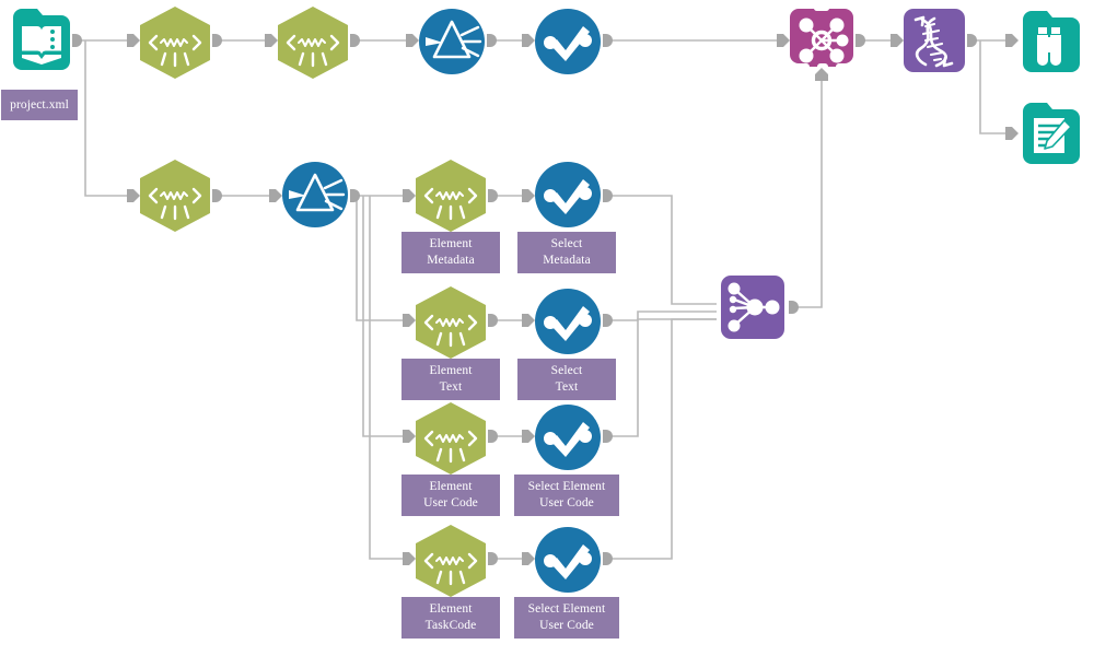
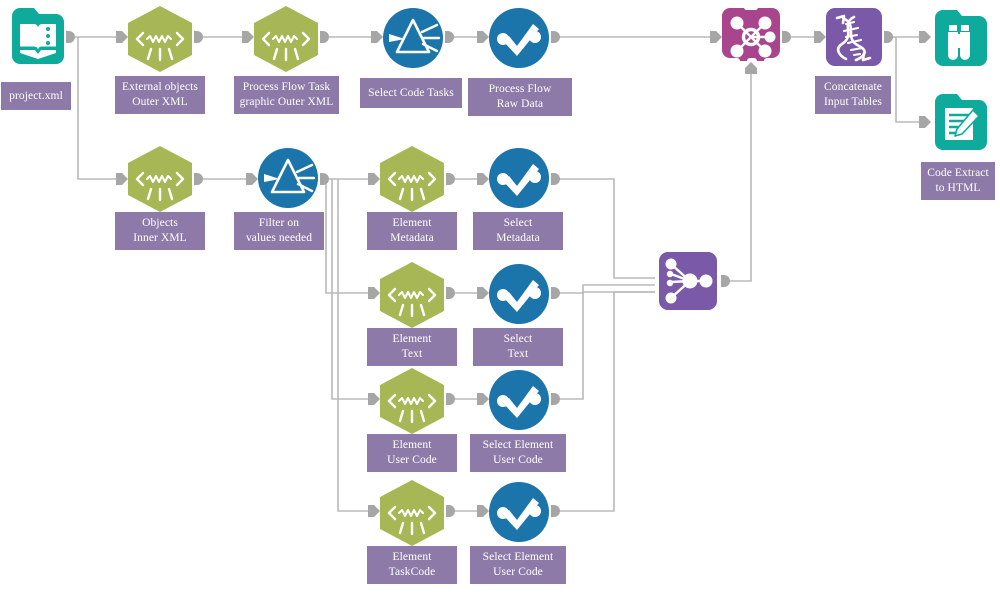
  project.xml
+ External objects
+ Outer XML
+ Process Flow Task
+ graphic Outer XML
+ Select Code Tasks
+ Process Flow
+ Raw Data
+ Concatenate
+ Input Tables
+ Code Extract
+ to HTML
+ Objects
+ Inner XML
+ Filter on
+ values needed
  Element
  Metadata
  Select
  Metadata
  Element
  Text
  Select
  Text
  Element
  User Code
  Select Element
  User Code
  Element
  TaskCode
  Select Element
  User Code
